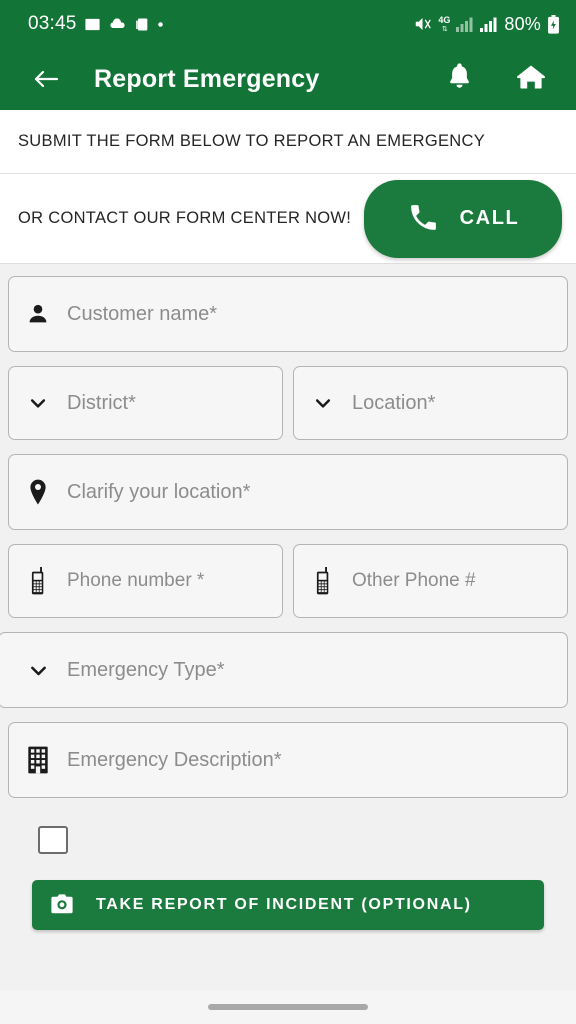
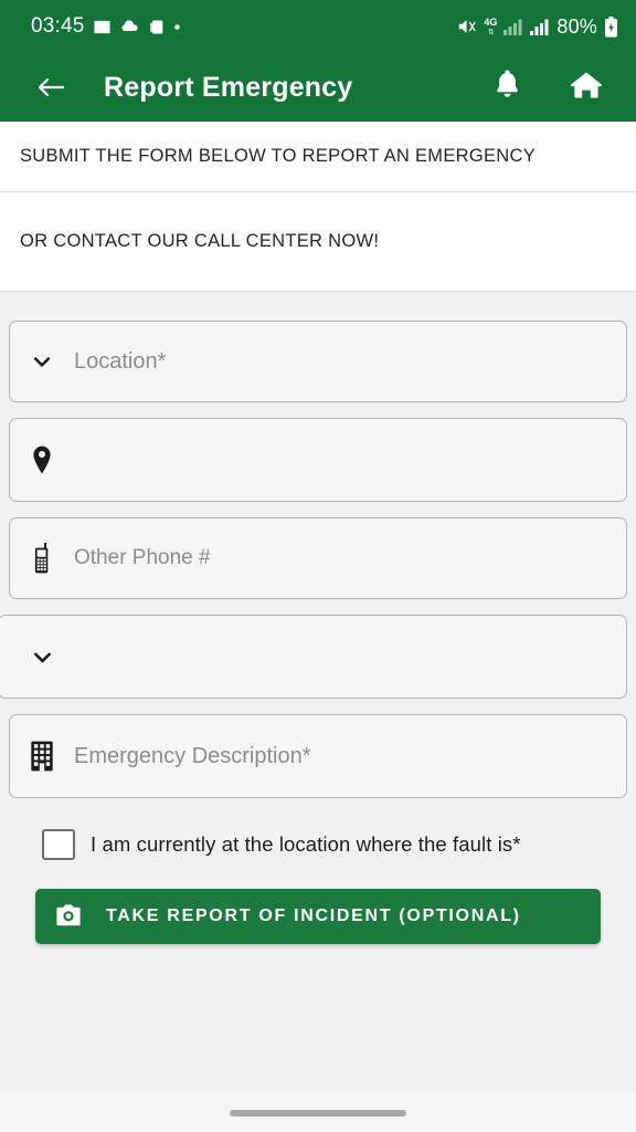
  03:45
  4G
  80%
  Report Emergency
  SUBMIT THE FORM BELOW TO REPORT AN EMERGENCY
- OR CONTACT OUR FORM CENTER NOW!
+ OR CONTACT OUR CALL CENTER NOW!
- CALL
- Customer name*
- District*
  Location*
- Clarify your location*
- Phone number *
  Other Phone #
- Emergency Type*
  Emergency Description*
+ I am currently at the location where the fault is*
  TAKE REPORT OF INCIDENT (OPTIONAL)
